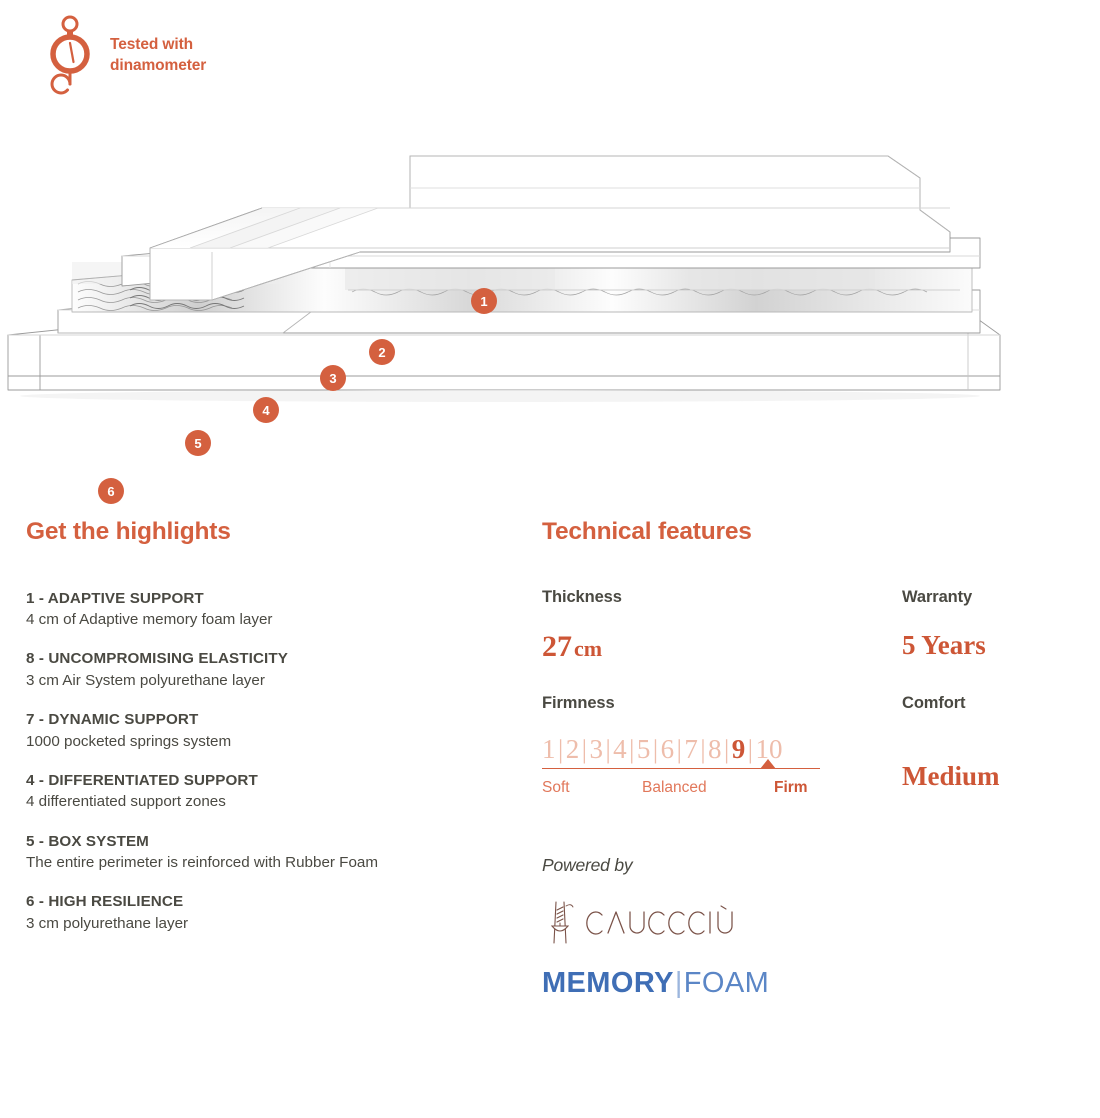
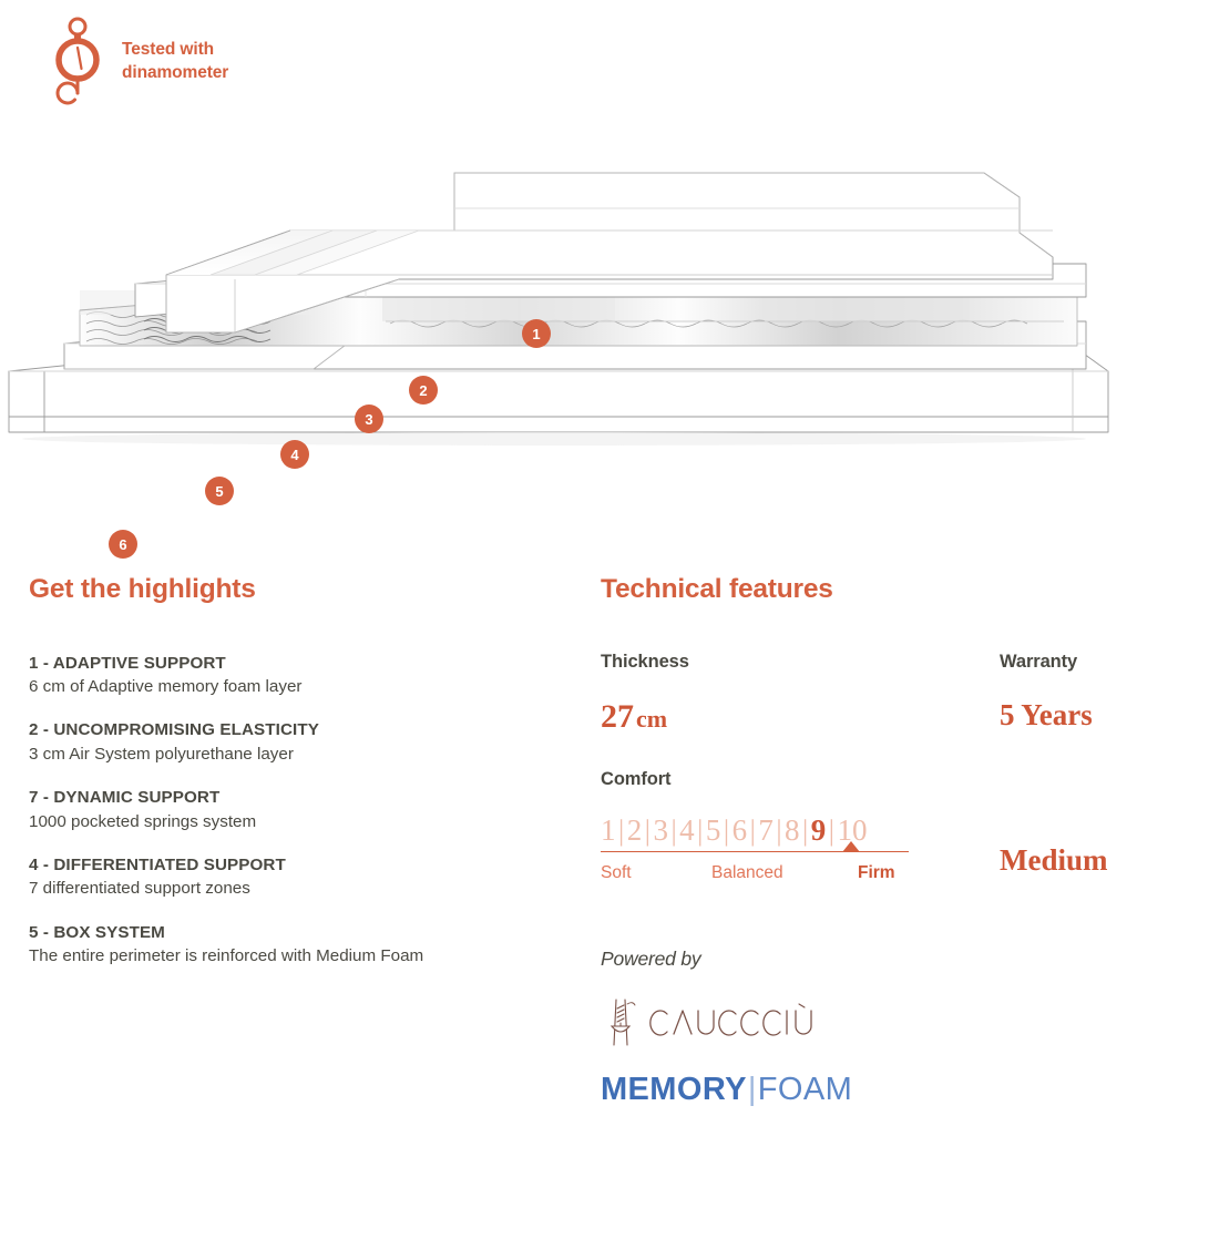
  Tested with dinamometer
  1
  2
  3
  4
  5
  6
  Get the highlights
  1 - ADAPTIVE SUPPORT
- 4 cm of Adaptive memory foam layer
+ 6 cm of Adaptive memory foam layer
- 8 - UNCOMPROMISING ELASTICITY
+ 2 - UNCOMPROMISING ELASTICITY
  3 cm Air System polyurethane layer
  7 - DYNAMIC SUPPORT
  1000 pocketed springs system
  4 - DIFFERENTIATED SUPPORT
- 4 differentiated support zones
+ 7 differentiated support zones
  5 - BOX SYSTEM
- The entire perimeter is reinforced with Rubber Foam
+ The entire perimeter is reinforced with Medium Foam
- 6 - HIGH RESILIENCE
- 3 cm polyurethane layer
  Technical features
  Thickness
  Warranty
  27cm
  5 Years
- Firmness
  Comfort
  1
  |
  2
  |
  3
  |
  4
  |
  5
  |
  6
  |
  7
  |
  8
  |
  9
  |
  10
  Soft
  Balanced
  Firm
  Medium
  Powered by
  MEMORY|FOAM
